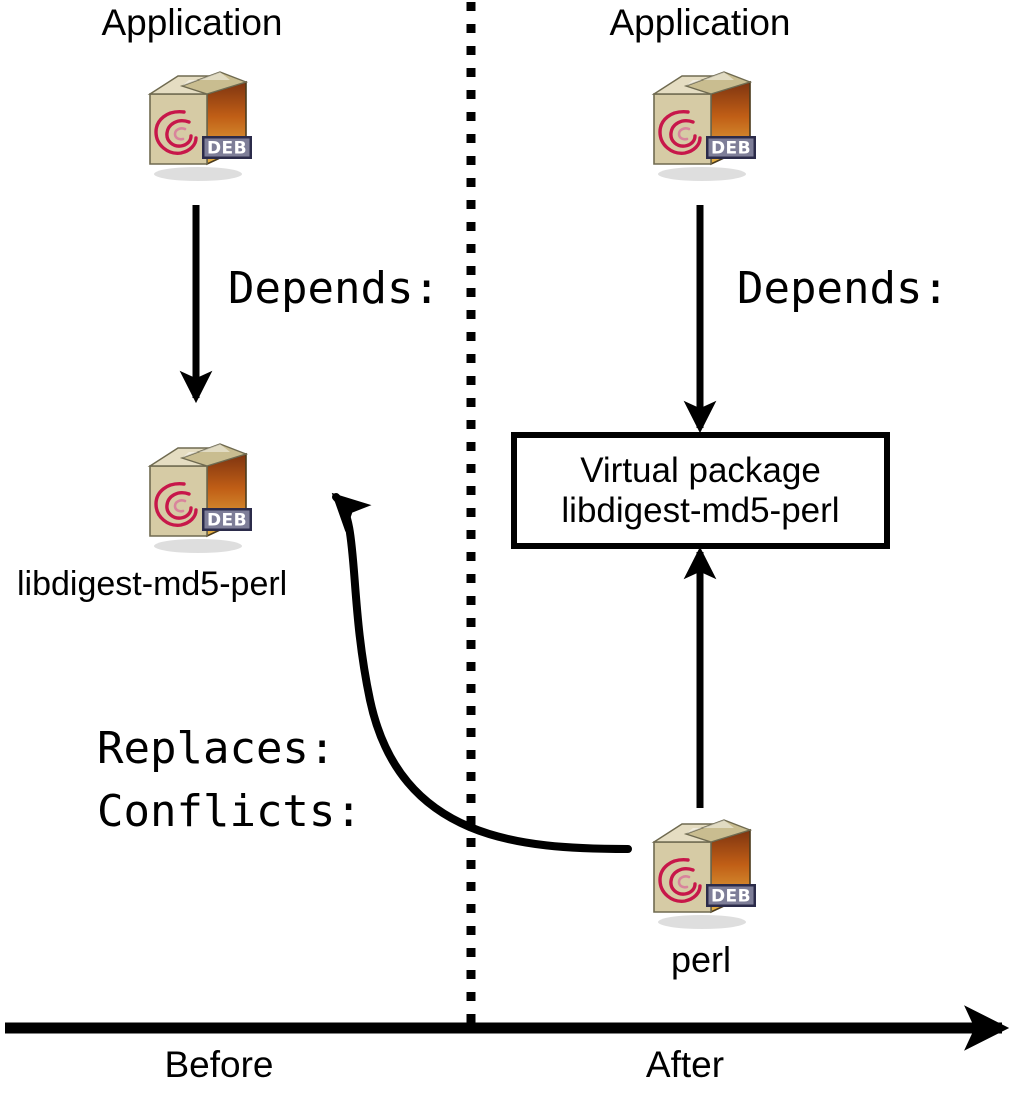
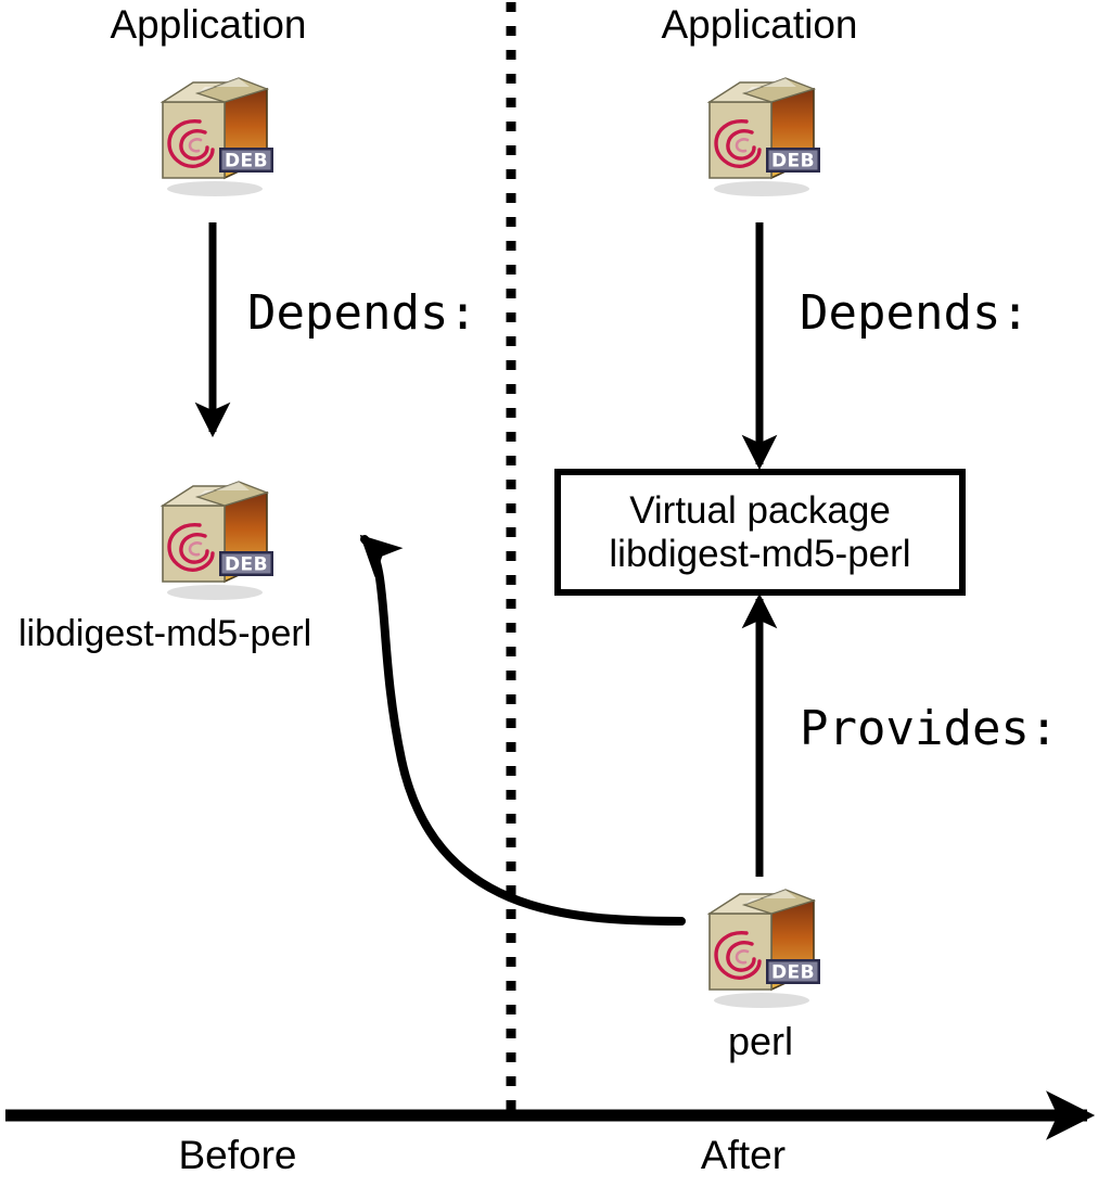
  Application
  DEB
  Depends:
  DEB
  libdigest-md5-perl
- Replaces:
- Conflicts:
  Application
  DEB
  Depends:
  Virtual package
  libdigest-md5-perl
+ Provides:
  DEB
  perl
  Before
  After
